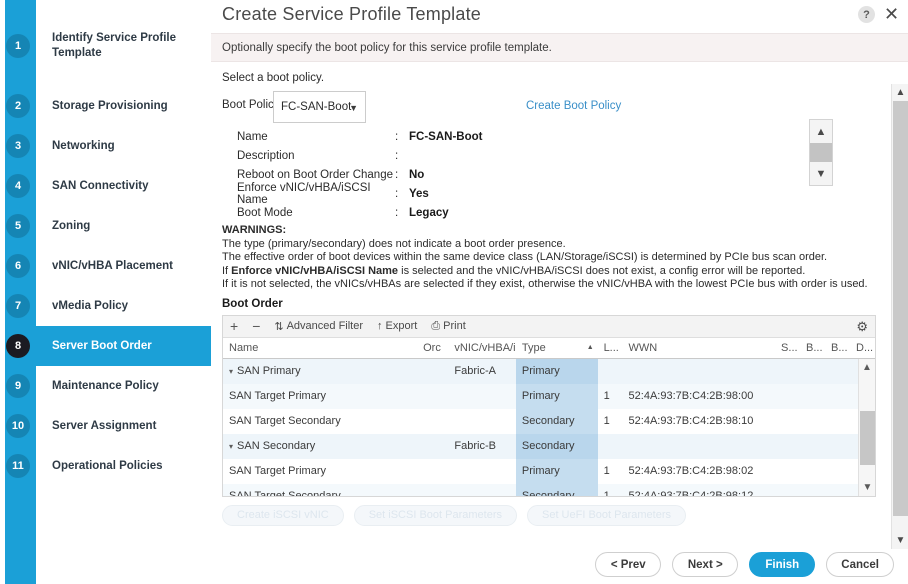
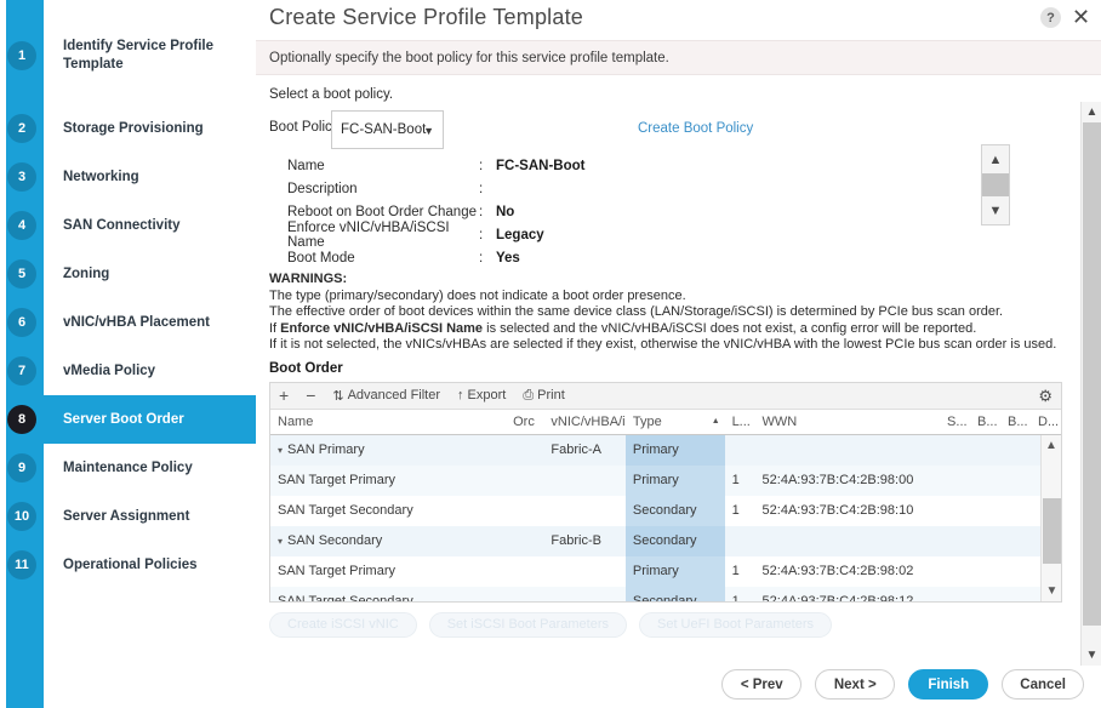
  1
  Identify Service Profile Template
  2
  Storage Provisioning
  3
  Networking
  4
  SAN Connectivity
  5
  Zoning
  6
  vNIC/vHBA Placement
  7
  vMedia Policy
  8
  Server Boot Order
  9
  Maintenance Policy
  10
  Server Assignment
  11
  Operational Policies
  Create Service Profile Template
  ?
  ✕
  Optionally specify the boot policy for this service profile template.
  Select a boot policy.
  Boot Polic
  FC-SAN-Boot
  ▼
  Create Boot Policy
  ▲
  ▼
  Name
  :
  FC-SAN-Boot
  Description
  :
  Reboot on Boot Order Change
  :
  No
  Enforce vNIC/vHBA/iSCSI Name
  :
- Yes
+ Legacy
  Boot Mode
  :
- Legacy
+ Yes
  WARNINGS:
  The type (primary/secondary) does not indicate a boot order presence.
  The effective order of boot devices within the same device class (LAN/Storage/iSCSI) is determined by PCIe bus scan order.
  If Enforce vNIC/vHBA/iSCSI Name is selected and the vNIC/vHBA/iSCSI does not exist, a config error will be reported.
- If it is not selected, the vNICs/vHBAs are selected if they exist, otherwise the vNIC/vHBA with the lowest PCIe bus with order is used.
+ If it is not selected, the vNICs/vHBAs are selected if they exist, otherwise the vNIC/vHBA with the lowest PCIe bus scan order is used.
  Boot Order
  +
  −
  ⇅
  Advanced Filter
  ↑
  Export
  ⎙
  Print
  ⚙
  Name
  Orc
  vNIC/vHBA/i
  Type
  L...
  WWN
  S...
  B...
  B...
  D...
  ▾
  SAN Primary
  Fabric-A
  Primary
  SAN Target Primary
  Primary
  1
  52:4A:93:7B:C4:2B:98:00
  SAN Target Secondary
  Secondary
  1
  52:4A:93:7B:C4:2B:98:10
  ▾
  SAN Secondary
  Fabric-B
  Secondary
  SAN Target Primary
  Primary
  1
  52:4A:93:7B:C4:2B:98:02
  ▲
  ▼
  < Prev
  Next >
  Finish
  Cancel
  ▲
  ▼
